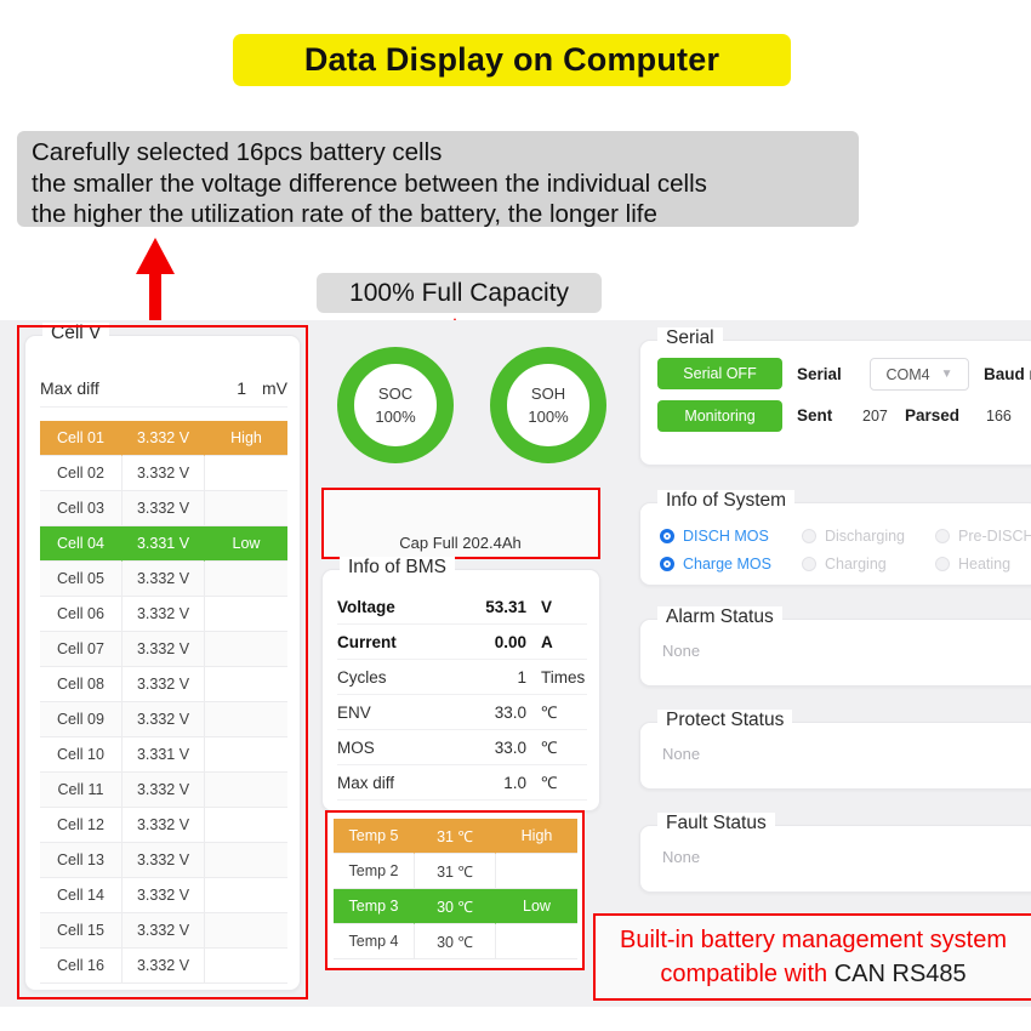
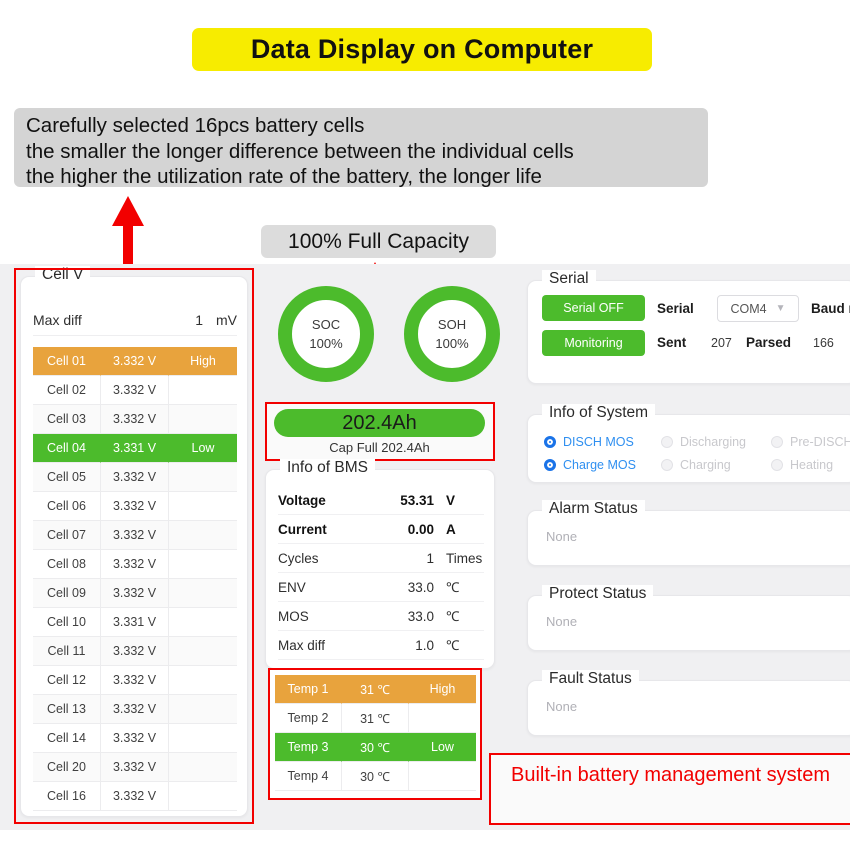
  Data Display on Computer
  Carefully selected 16pcs battery cells
- the smaller the voltage difference between the individual cells
+ the smaller the longer difference between the individual cells
  the higher the utilization rate of the battery, the longer life
  100% Full Capacity
  Cell V
  Max diff
  1
  mV
  Cell 01
  3.332 V
  High
  Cell 02
  3.332 V
  Cell 03
  3.332 V
  Cell 04
  3.331 V
  Low
  Cell 05
  3.332 V
  Cell 06
  3.332 V
  Cell 07
  3.332 V
  Cell 08
  3.332 V
  Cell 09
  3.332 V
  Cell 10
  3.331 V
  Cell 11
  3.332 V
  Cell 12
  3.332 V
  Cell 13
  3.332 V
  Cell 14
  3.332 V
- Cell 15
+ Cell 20
  3.332 V
  Cell 16
  3.332 V
  SOC
  100%
  SOH
  100%
+ 202.4Ah
  Cap Full 202.4Ah
  Info of BMS
  Voltage
  53.31
  V
  Current
  0.00
  A
  Cycles
  1
  Times
  ENV
  33.0
  ℃
  MOS
  33.0
  ℃
  Max diff
  1.0
  ℃
- Temp 5
+ Temp 1
  31 ℃
  High
  Temp 2
  31 ℃
  Temp 3
  30 ℃
  Low
  Temp 4
  30 ℃
  Serial
  Serial OFF
  Monitoring
  Serial
  COM4
  ▼
  Baud
  Sent
  207
  Parsed
  166
  Info of System
  DISCH MOS
  Charge MOS
  Discharging
  Charging
  Pre-DISCH
  Heating
  Alarm Status
  None
  Protect Status
  None
  Fault Status
  None
  Built-in battery management system
- compatible with CAN RS485
